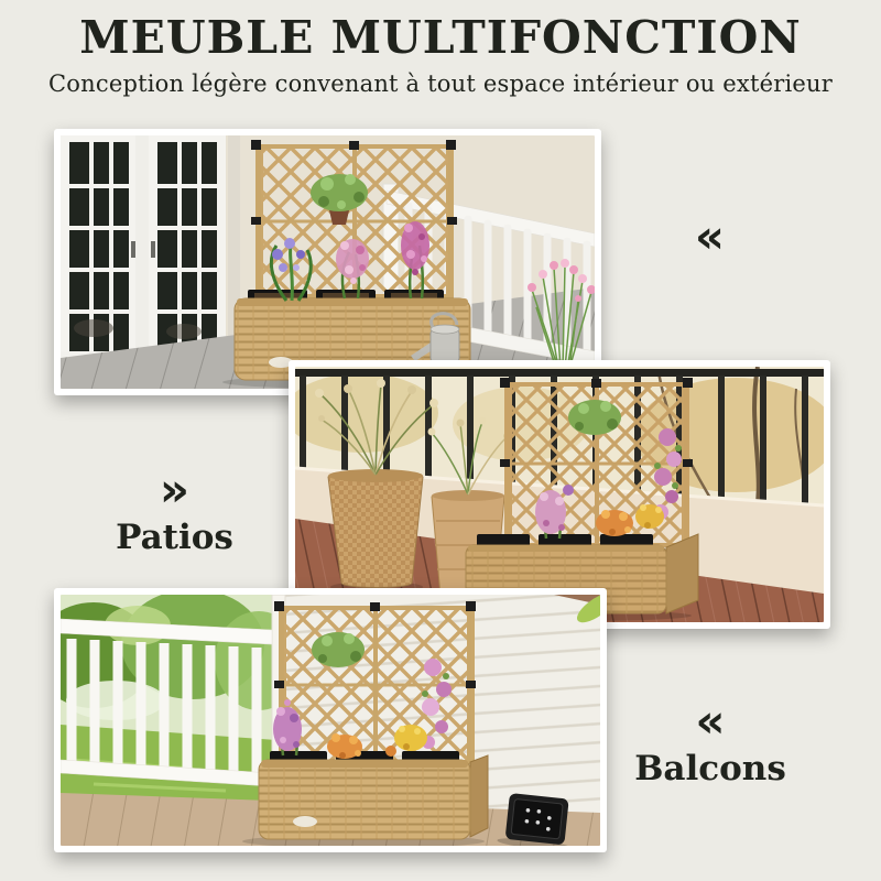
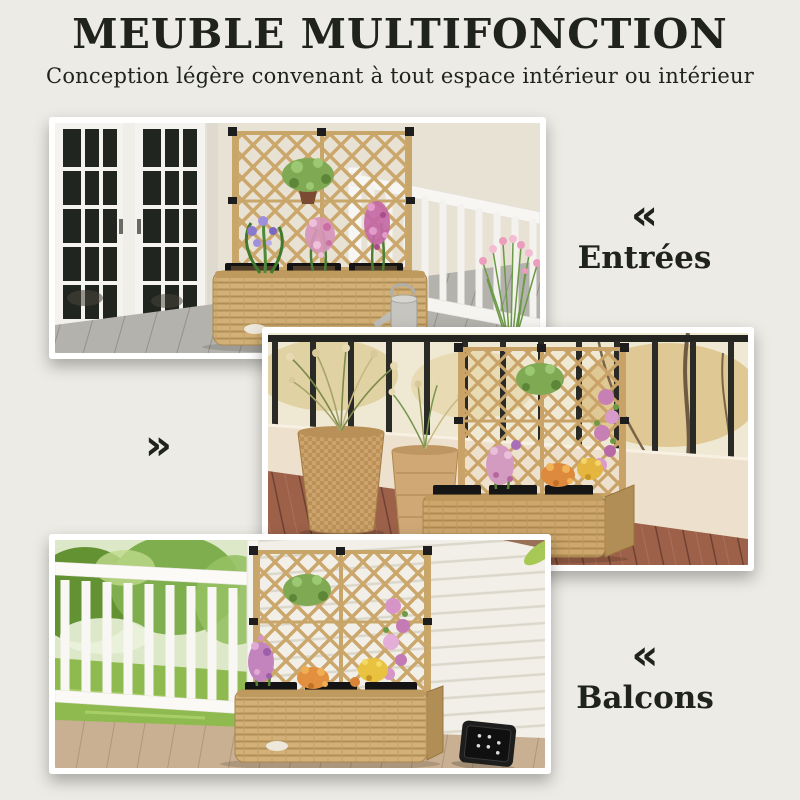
  MEUBLE MULTIFONCTION
- Conception légère convenant à tout espace intérieur ou extérieur
+ Conception légère convenant à tout espace intérieur ou intérieur
  «
+ Entrées
  »
- Patios
  «
  Balcons
